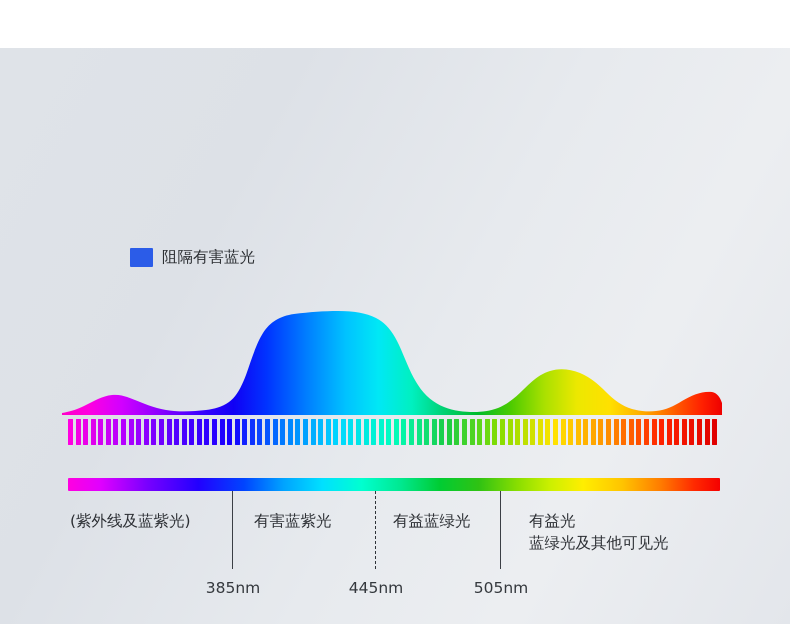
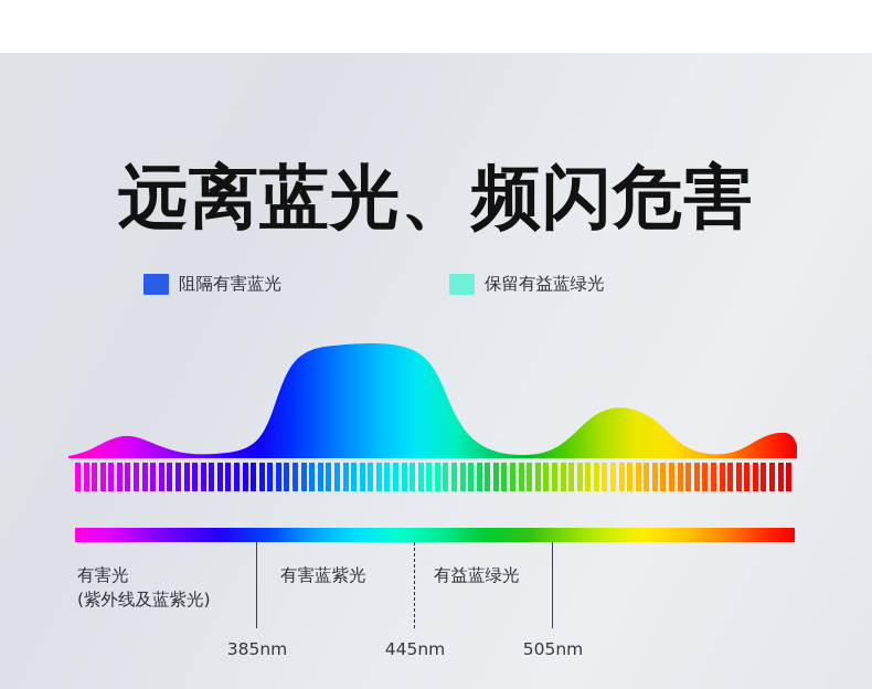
+ 远离蓝光、频闪危害
  阻隔有害蓝光
+ 保留有益蓝绿光
+ 有害光
  (紫外线及蓝紫光)
  有害蓝紫光
  有益蓝绿光
- 有益光
- 蓝绿光及其他可见光
  385nm
  445nm
  505nm
